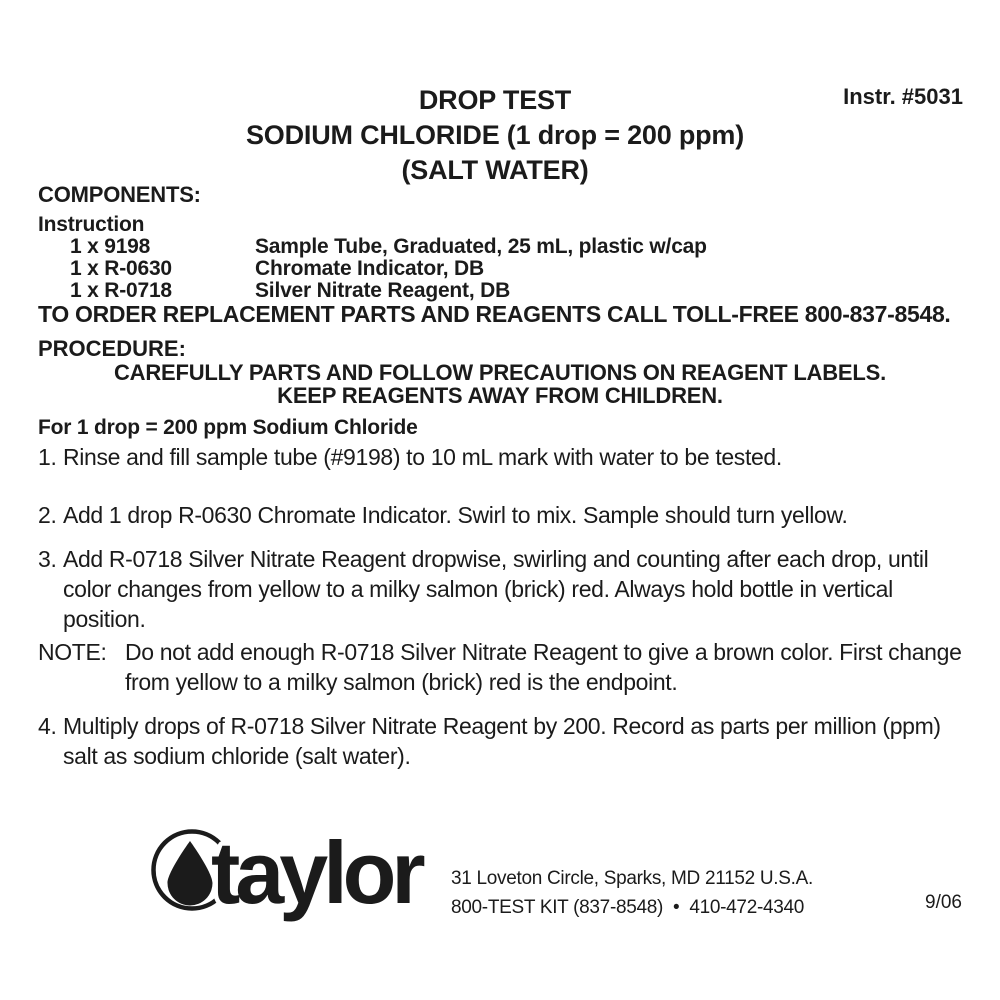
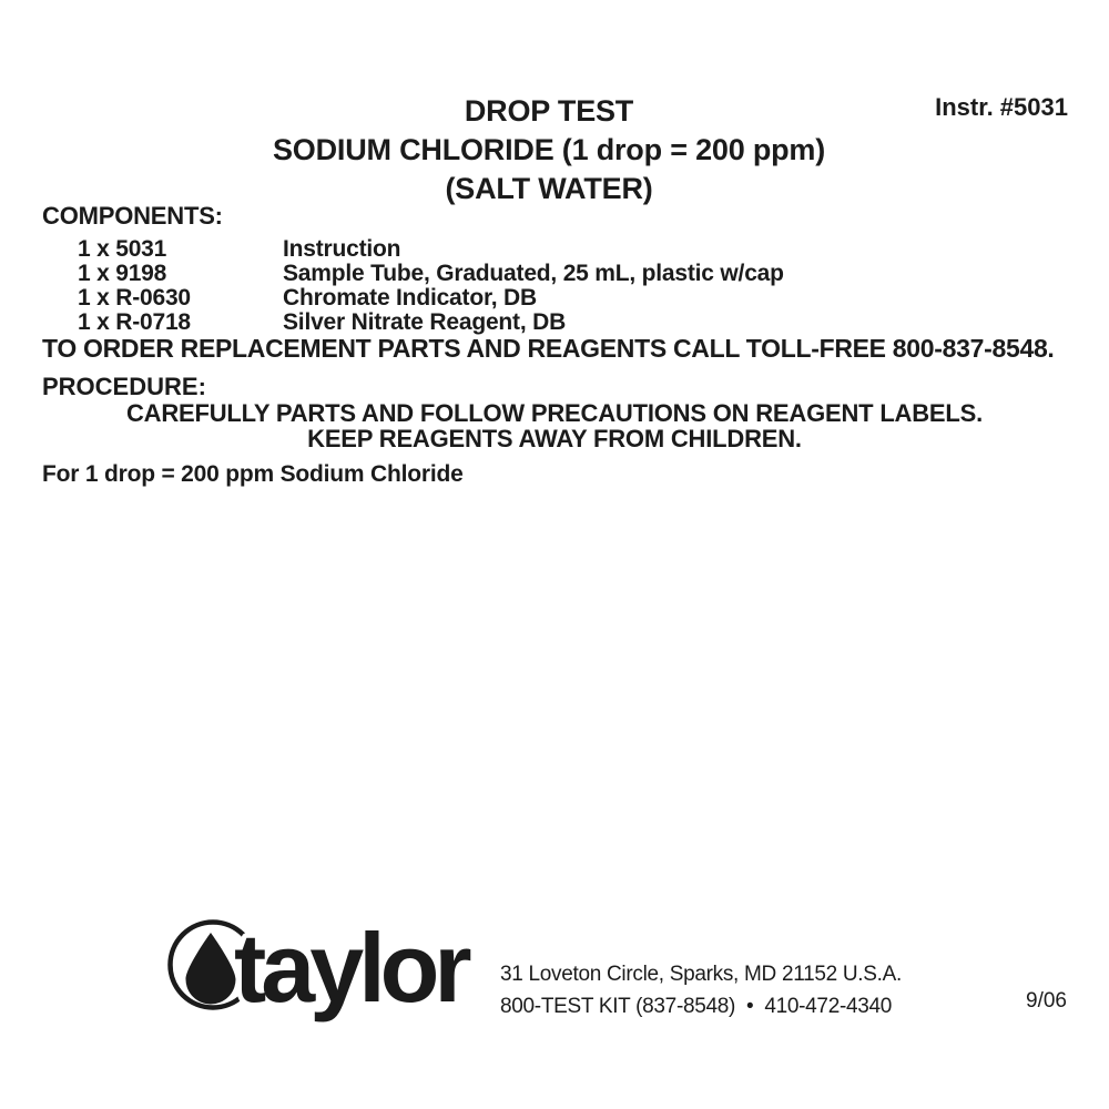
  DROP TEST
  SODIUM CHLORIDE (1 drop = 200 ppm)
  (SALT WATER)
  Instr. #5031
  COMPONENTS:
+ 1 x 5031
  Instruction
  1 x 9198
  Sample Tube, Graduated, 25 mL, plastic w/cap
  1 x R-0630
  Chromate Indicator, DB
  1 x R-0718
  Silver Nitrate Reagent, DB
  TO ORDER REPLACEMENT PARTS AND REAGENTS CALL TOLL-FREE 800-837-8548.
  PROCEDURE:
  CAREFULLY PARTS AND FOLLOW PRECAUTIONS ON REAGENT LABELS.
  KEEP REAGENTS AWAY FROM CHILDREN.
  For 1 drop = 200 ppm Sodium Chloride
- 1.
- Rinse and fill sample tube (#9198) to 10 mL mark with water to be tested.
- 2.
- Add 1 drop R-0630 Chromate Indicator. Swirl to mix. Sample should turn yellow.
- 3.
- Add R-0718 Silver Nitrate Reagent dropwise, swirling and counting after each drop, until color changes from yellow to a milky salmon (brick) red. Always hold bottle in vertical position.
- NOTE:
- Do not add enough R-0718 Silver Nitrate Reagent to give a brown color. First change from yellow to a milky salmon (brick) red is the endpoint.
- 4.
- Multiply drops of R-0718 Silver Nitrate Reagent by 200. Record as parts per million (ppm) salt as sodium chloride (salt water).
  taylor
  31 Loveton Circle, Sparks, MD 21152 U.S.A.
  800-TEST KIT (837-8548) • 410-472-4340
  9/06
